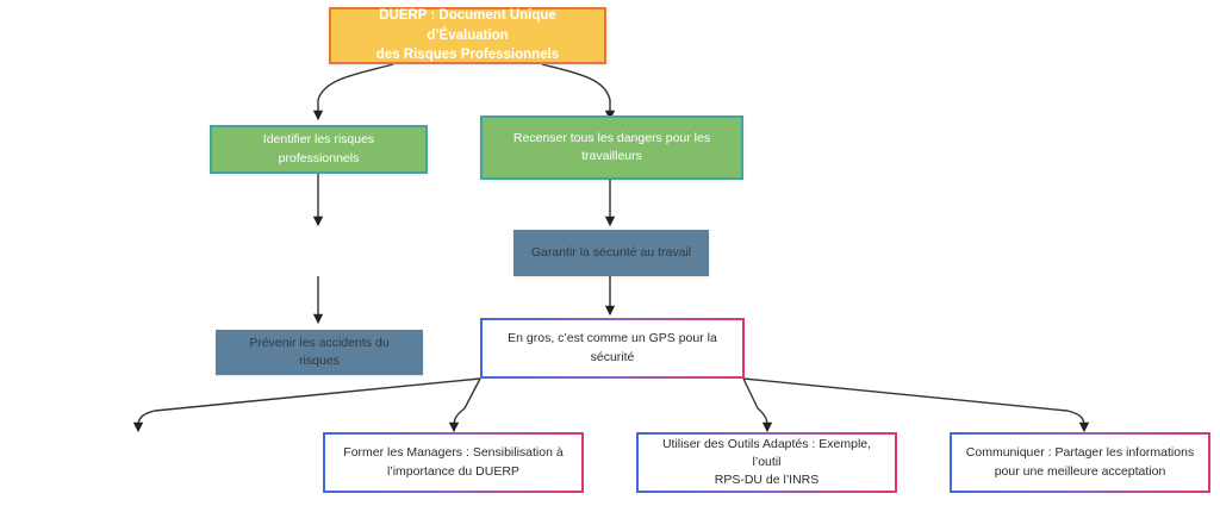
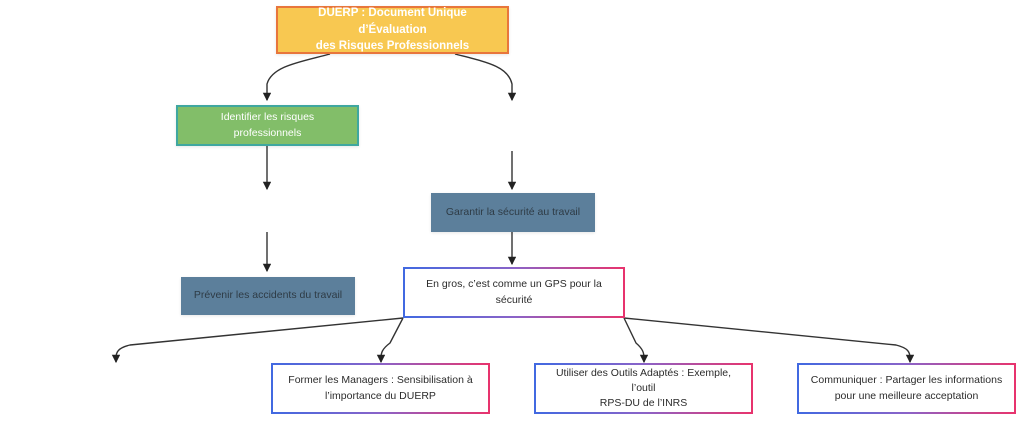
  DUERP : Document Unique d’Évaluation
  des Risques Professionnels
  Identifier les risques professionnels
- Recenser tous les dangers pour les
- travailleurs
  Garantir la sécurité au travail
- Prévenir les accidents du risques
+ Prévenir les accidents du travail
  En gros, c’est comme un GPS pour la
  sécurité
  Former les Managers : Sensibilisation à
  l’importance du DUERP
  Utiliser des Outils Adaptés : Exemple, l’outil
  RPS-DU de l’INRS
  Communiquer : Partager les informations
  pour une meilleure acceptation
